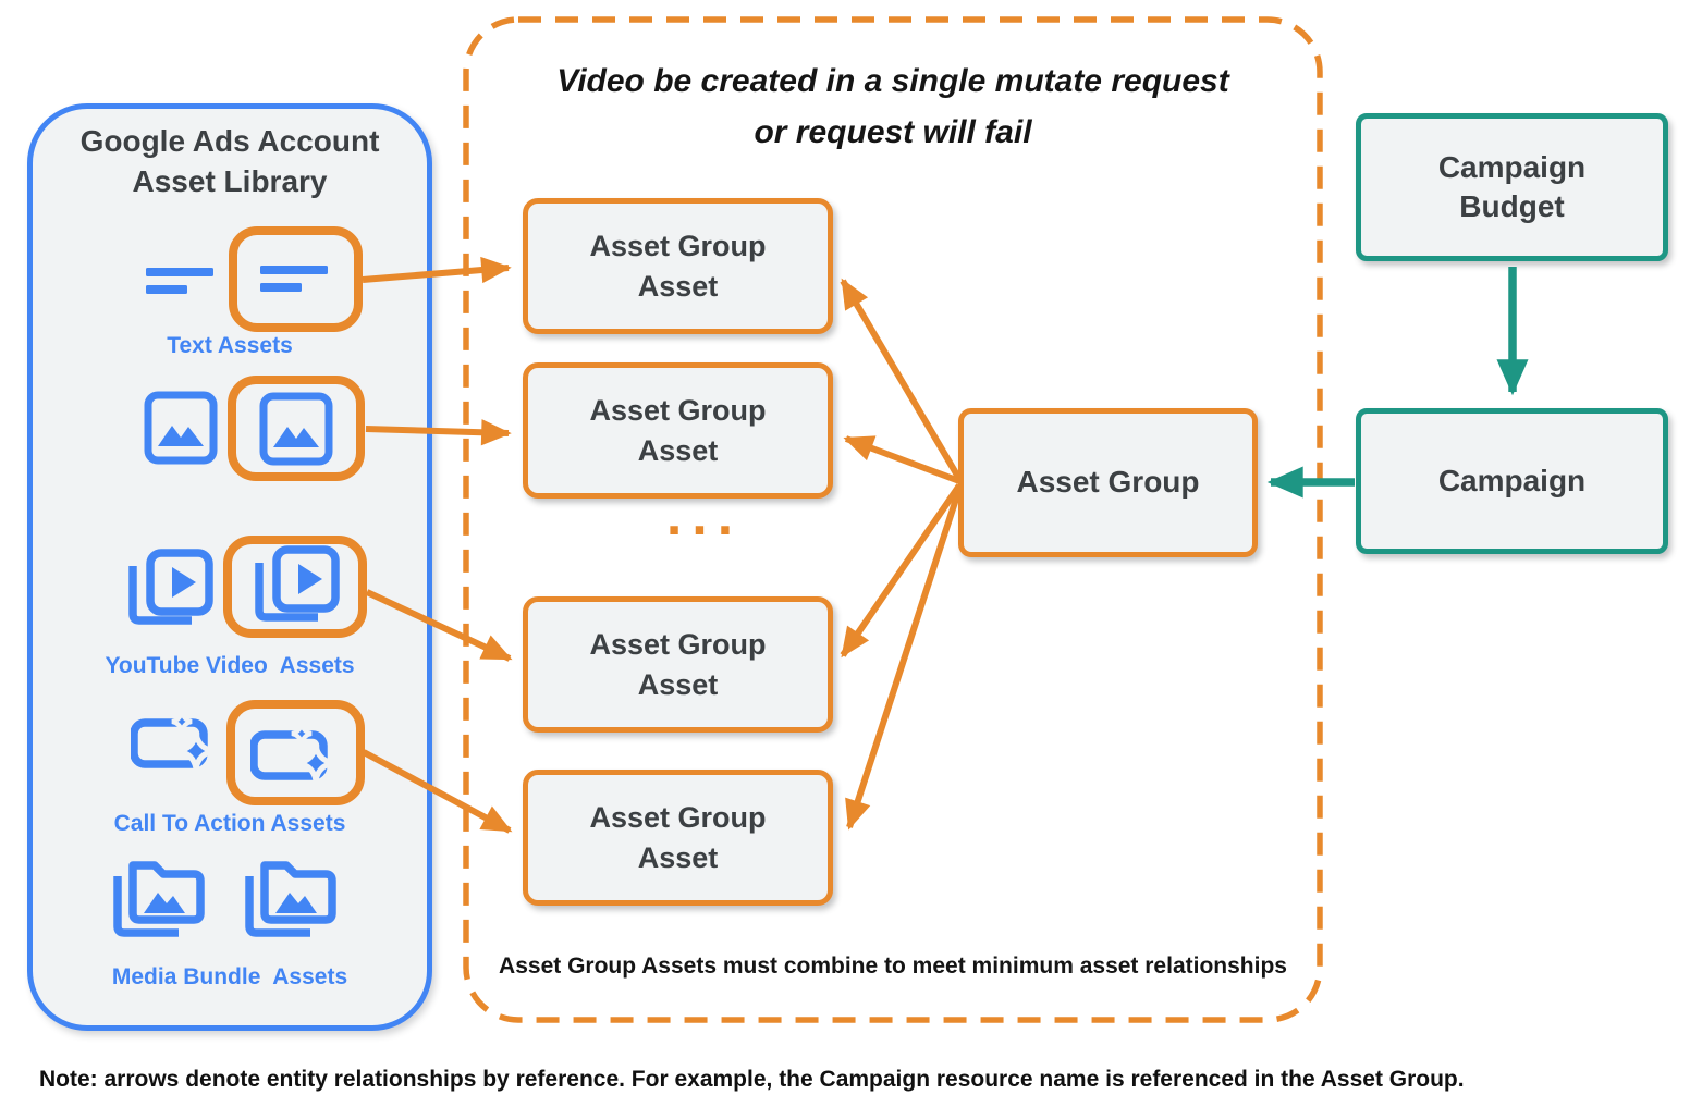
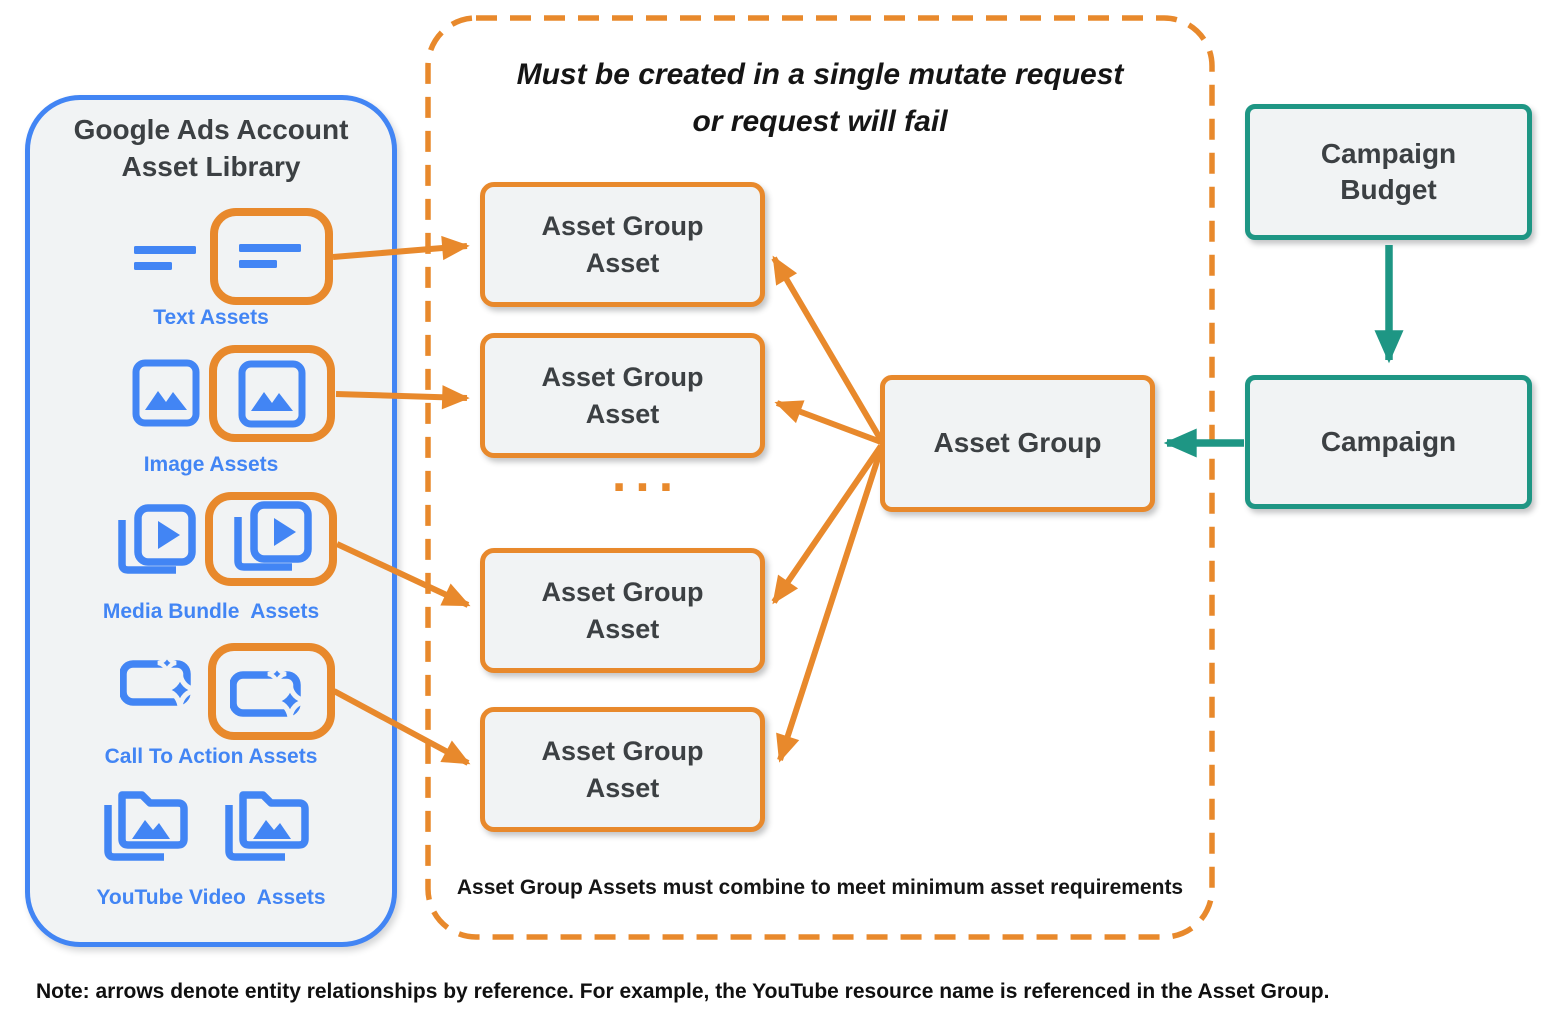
  Google Ads Account
  Asset Library
  Text Assets
+ Image Assets
- YouTube Video Assets
+ Media Bundle Assets
  Call To Action Assets
- Media Bundle Assets
+ YouTube Video Assets
- Video be created in a single mutate request
+ Must be created in a single mutate request
  or request will fail
  Asset Group Asset
  Asset Group Asset
  ...
  Asset Group Asset
  Asset Group Asset
- Asset Group Assets must combine to meet minimum asset relationships
+ Asset Group Assets must combine to meet minimum asset requirements
  Asset Group
  Campaign Budget
  Campaign
- Note: arrows denote entity relationships by reference. For example, the Campaign resource name is referenced in the Asset Group.
+ Note: arrows denote entity relationships by reference. For example, the YouTube resource name is referenced in the Asset Group.
